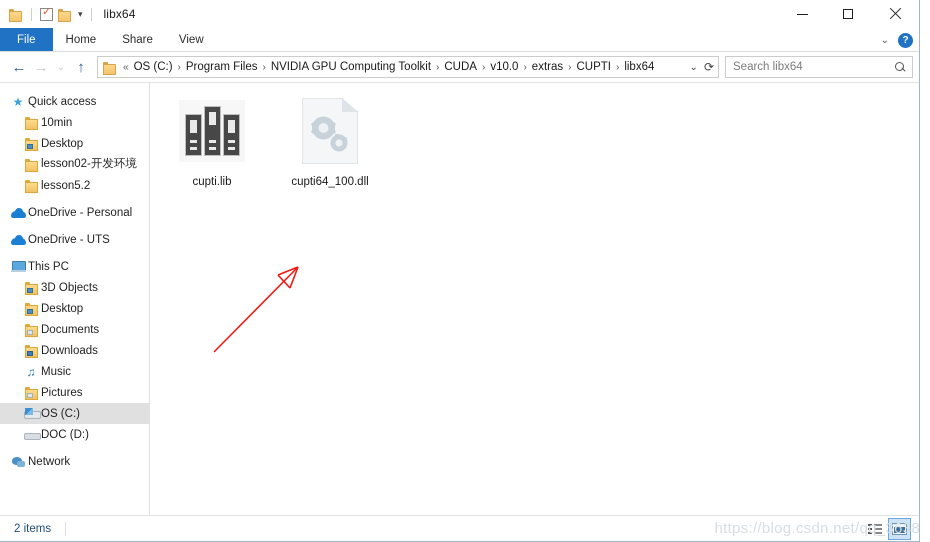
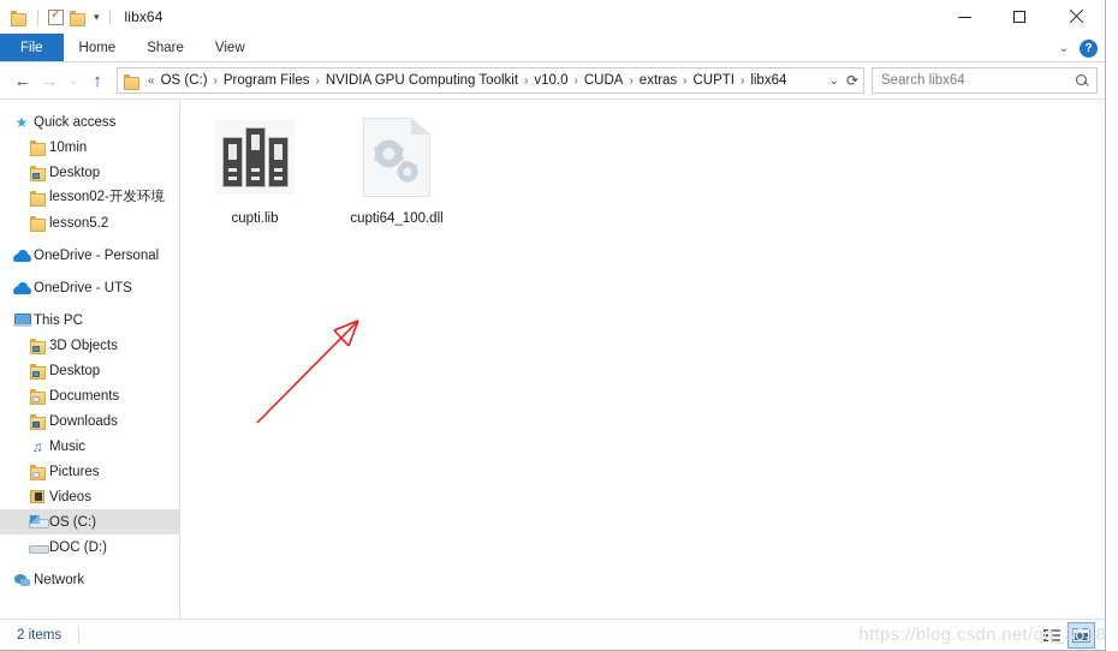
  ▾
  libx64
  File
  Home
  Share
  View
  ⌄
  ?
  ←
  →
  ⌄
  ↑
  «
  OS (C:)
  ›
  Program Files
  ›
  NVIDIA GPU Computing Toolkit
  ›
- CUDA
+ v10.0
  ›
- v10.0
+ CUDA
  ›
  extras
  ›
  CUPTI
  ›
  libx64
  ⌄
  ⟳
  Search libx64
  ★
  Quick access
  10min
  Desktop
  lesson02-开发环境
  lesson5.2
  OneDrive - Personal
  OneDrive - UTS
  This PC
  3D Objects
  Desktop
  Documents
  Downloads
  ♫
  Music
  Pictures
+ Videos
  OS (C:)
  DOC (D:)
  Network
  cupti.lib
  cupti64_100.dll
  2 items
  https://blog.csdn.net/qq_3638
